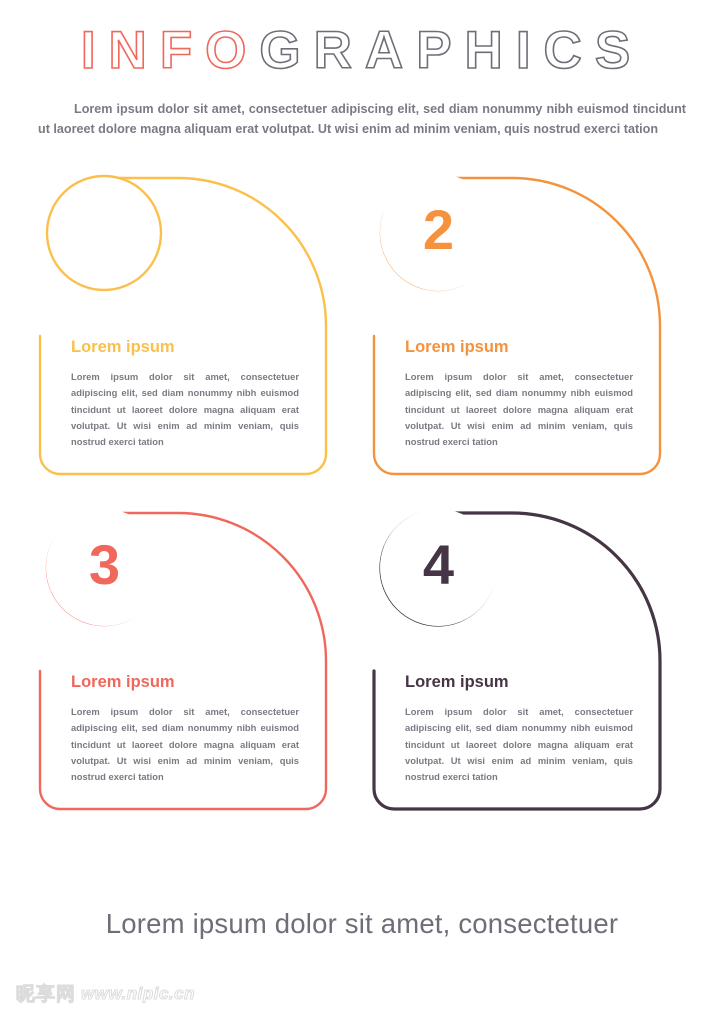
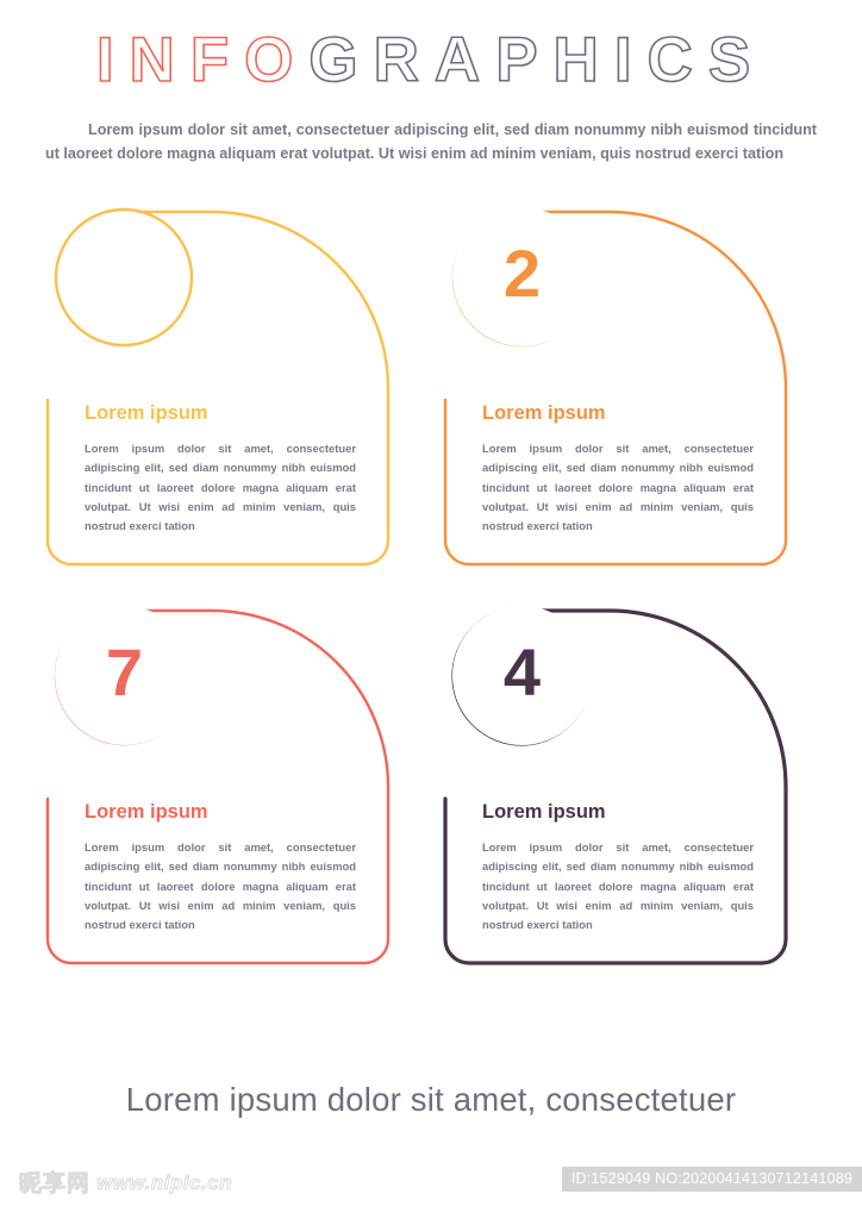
  INFOGRAPHICS
  Lorem ipsum dolor sit amet, consectetuer adipiscing elit, sed diam nonummy nibh euismod tincidunt ut laoreet dolore magna aliquam erat volutpat. Ut wisi enim ad minim veniam, quis nostrud exerci tation
  Lorem ipsum
  Lorem ipsum dolor sit amet, consectetuer adipiscing elit, sed diam nonummy nibh euismod tincidunt ut laoreet dolore magna aliquam erat volutpat. Ut wisi enim ad minim veniam, quis nostrud exerci tation
  2
  Lorem ipsum
  Lorem ipsum dolor sit amet, consectetuer adipiscing elit, sed diam nonummy nibh euismod tincidunt ut laoreet dolore magna aliquam erat volutpat. Ut wisi enim ad minim veniam, quis nostrud exerci tation
- 3
+ 7
  Lorem ipsum
  Lorem ipsum dolor sit amet, consectetuer adipiscing elit, sed diam nonummy nibh euismod tincidunt ut laoreet dolore magna aliquam erat volutpat. Ut wisi enim ad minim veniam, quis nostrud exerci tation
  4
  Lorem ipsum
  Lorem ipsum dolor sit amet, consectetuer adipiscing elit, sed diam nonummy nibh euismod tincidunt ut laoreet dolore magna aliquam erat volutpat. Ut wisi enim ad minim veniam, quis nostrud exerci tation
  Lorem ipsum dolor sit amet, consectetuer
  昵享网
  www.nipic.cn
+ ID:1529049 NO:20200414130712141089
